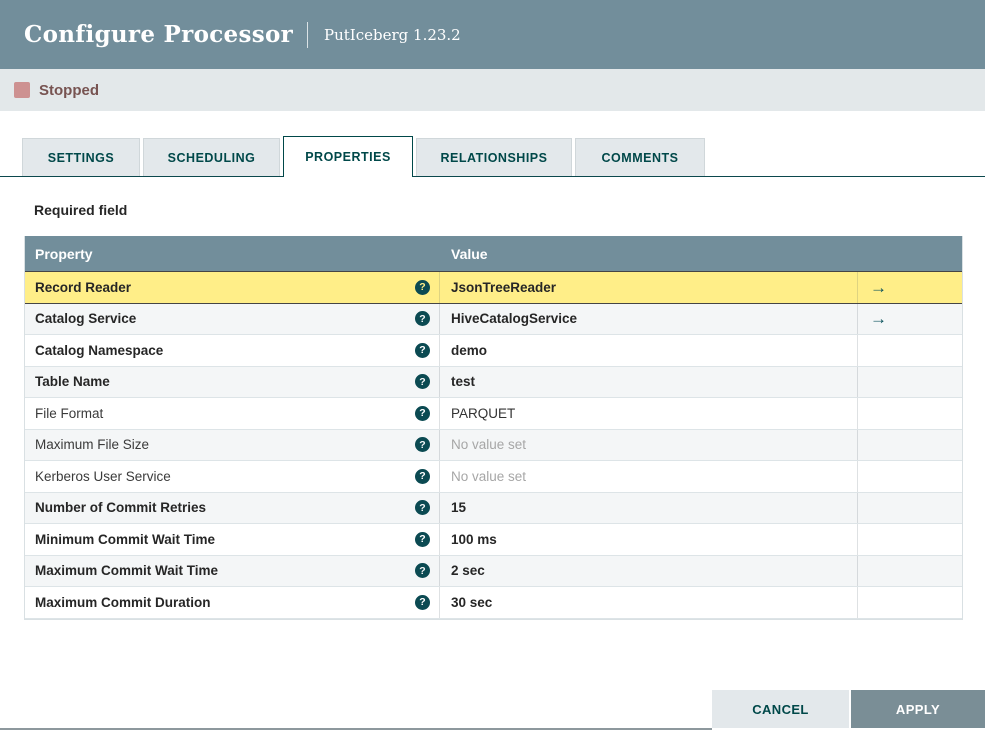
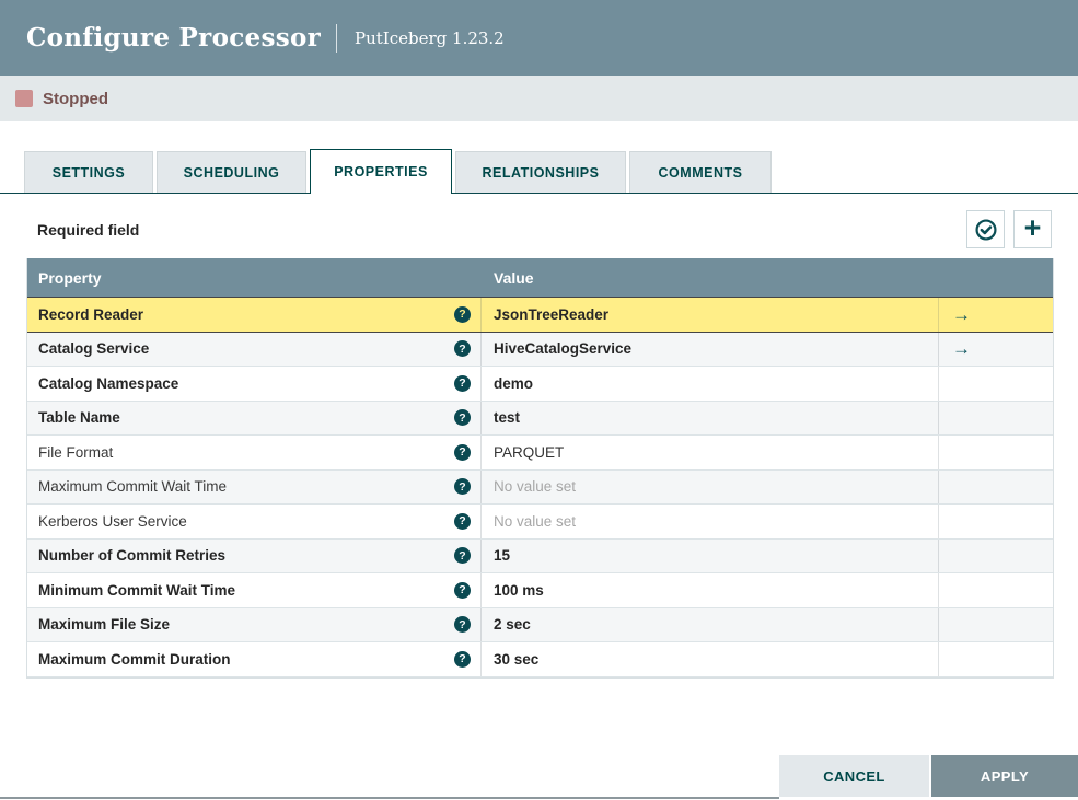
  Configure Processor
  PutIceberg 1.23.2
  Stopped
  SETTINGS
  SCHEDULING
  PROPERTIES
  RELATIONSHIPS
  COMMENTS
  Required field
+ +
  Property
  Value
  Record Reader
  ?
  JsonTreeReader
  →
  Catalog Service
  ?
  HiveCatalogService
  →
  Catalog Namespace
  ?
  demo
  Table Name
  ?
  test
  File Format
  ?
  PARQUET
- Maximum File Size
+ Maximum Commit Wait Time
  ?
  No value set
  Kerberos User Service
  ?
  No value set
  Number of Commit Retries
  ?
  15
  Minimum Commit Wait Time
  ?
  100 ms
- Maximum Commit Wait Time
+ Maximum File Size
  ?
  2 sec
  Maximum Commit Duration
  ?
  30 sec
  CANCEL
  APPLY
